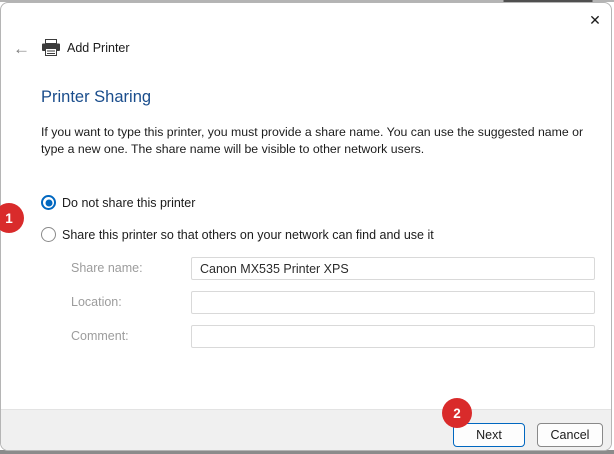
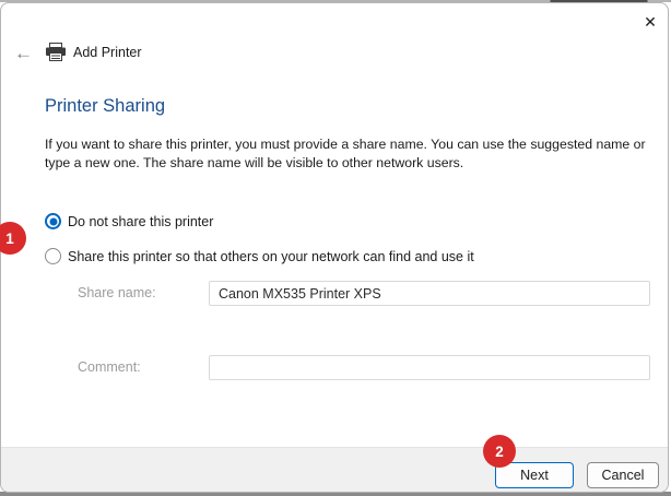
  ✕
  ←
  Add Printer
  Printer Sharing
- If you want to type this printer, you must provide a share name. You can use the suggested name or type a new one. The share name will be visible to other network users.
+ If you want to share this printer, you must provide a share name. You can use the suggested name or type a new one. The share name will be visible to other network users.
  Do not share this printer
  Share this printer so that others on your network can find and use it
  Share name:
  Canon MX535 Printer XPS
- Location:
  Comment:
  Next
  Cancel
  1
  2
